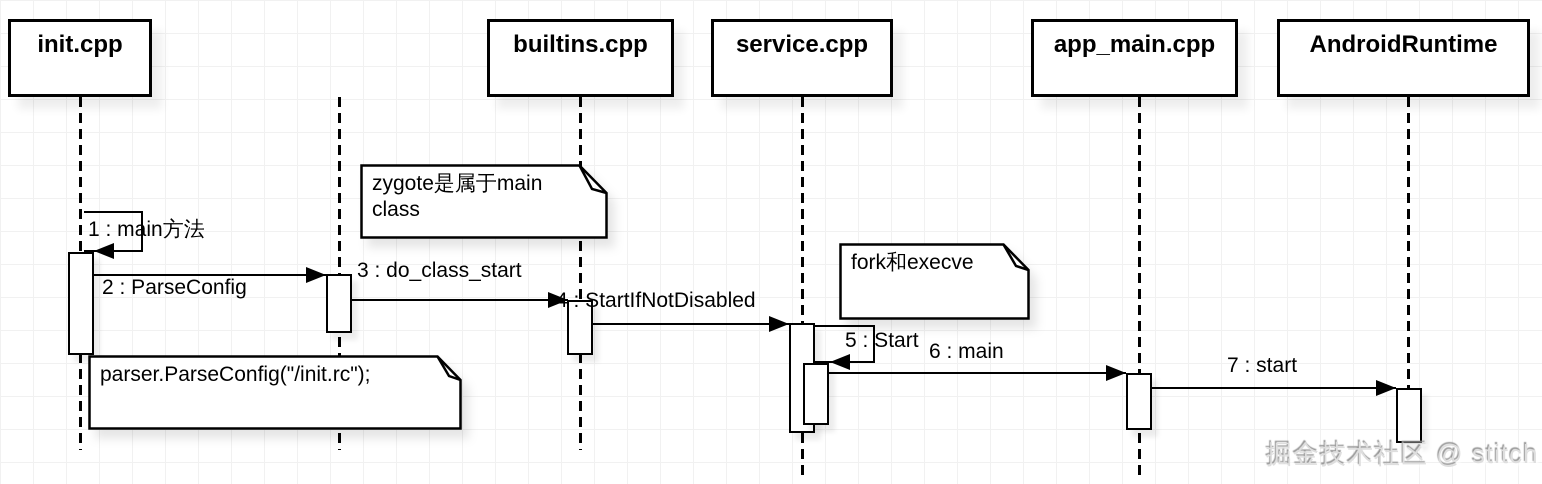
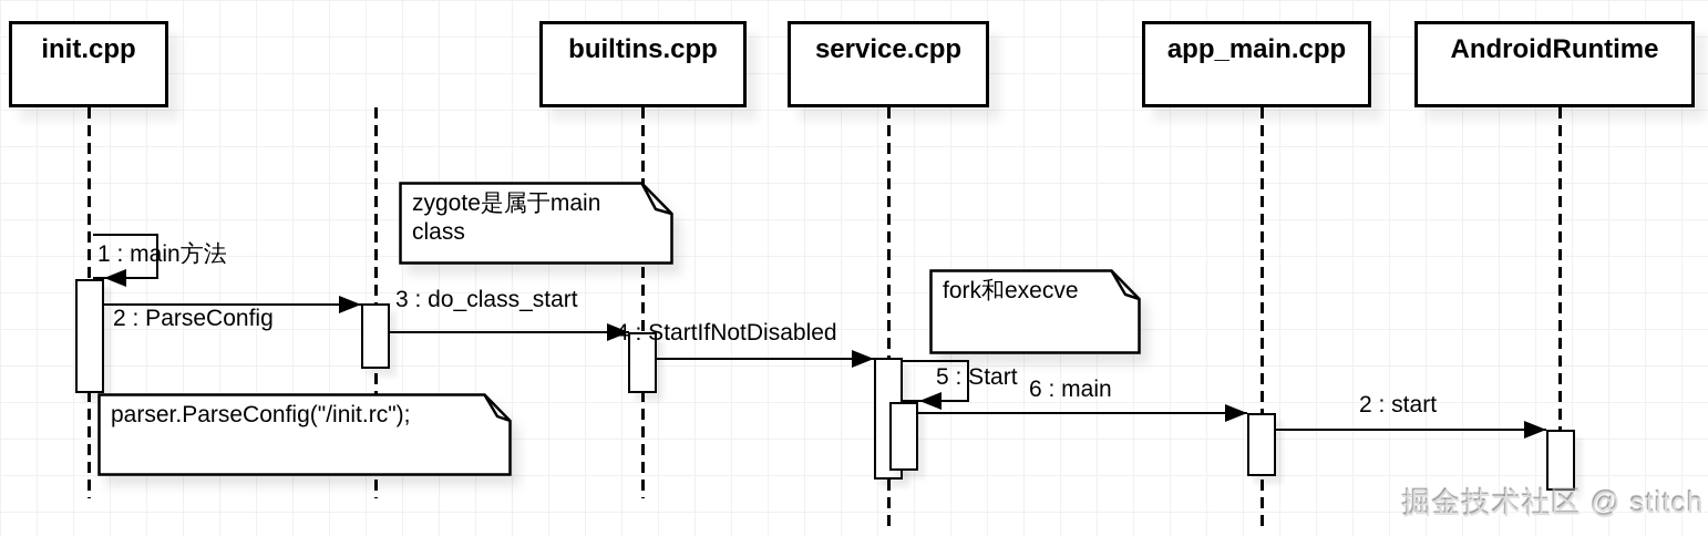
  init.cpp
  builtins.cpp
  service.cpp
  app_main.cpp
  AndroidRuntime
  1 : main方法
  2 : ParseConfig
  3 : do_class_start
  4 : StartIfNotDisabled
  5 : Start
  6 : main
- 7 : start
+ 2 : start
  zygote是属于main class
  fork和execve
  parser.ParseConfig("/init.rc");
  掘金技术社区 @ stitch
